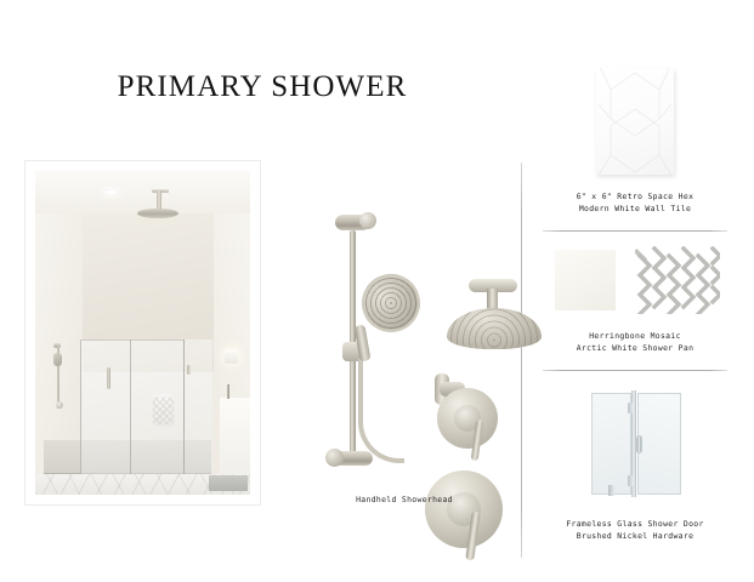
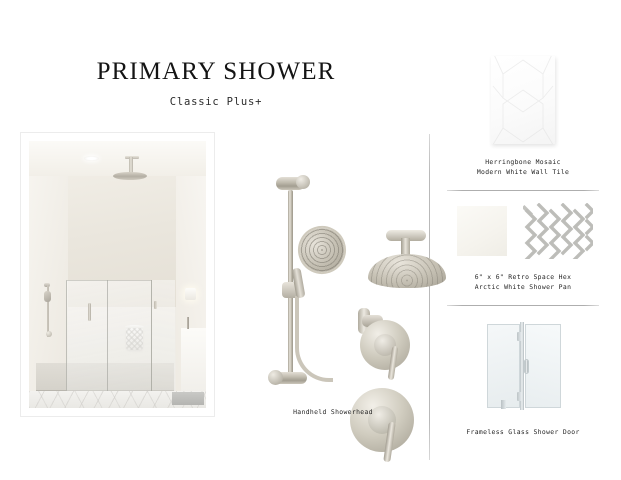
  PRIMARY SHOWER
+ Classic Plus+
  Handheld Showerhead
- 6" x 6" Retro Space Hex
+ Herringbone Mosaic
  Modern White Wall Tile
- Herringbone Mosaic
+ 6" x 6" Retro Space Hex
  Arctic White Shower Pan
  Frameless Glass Shower Door
- Brushed Nickel Hardware
